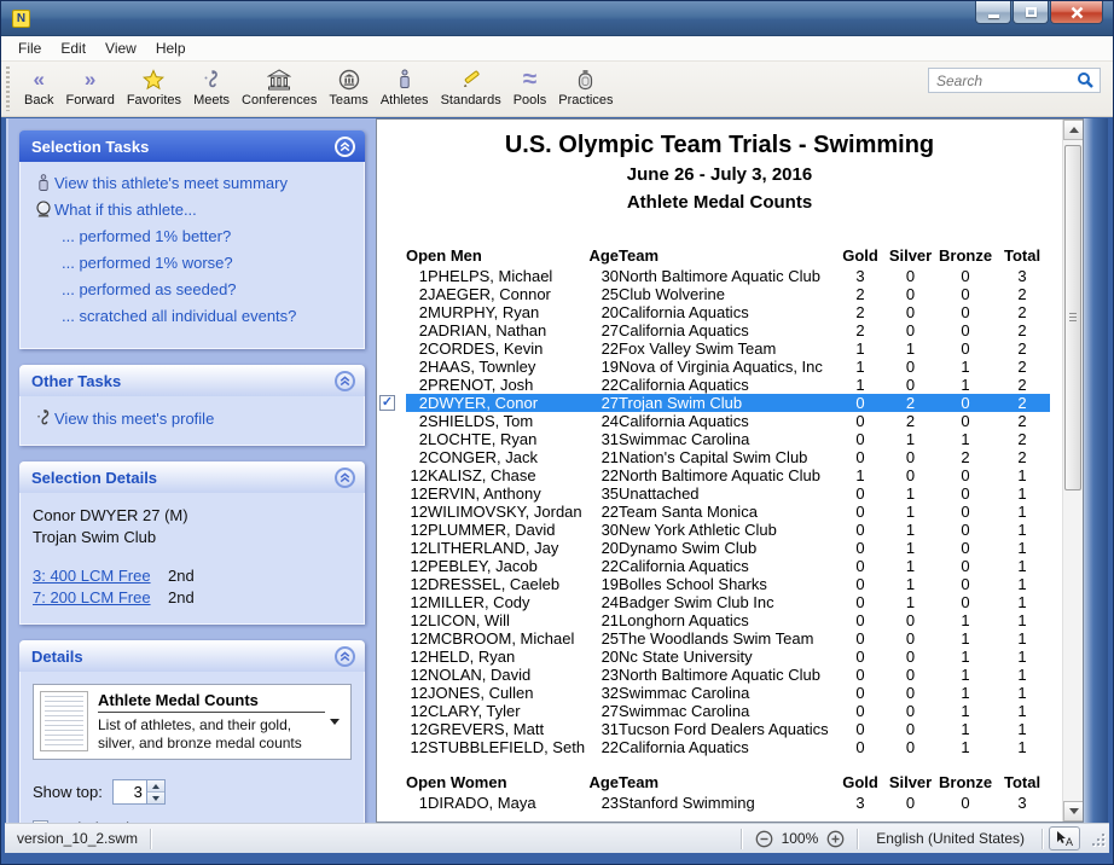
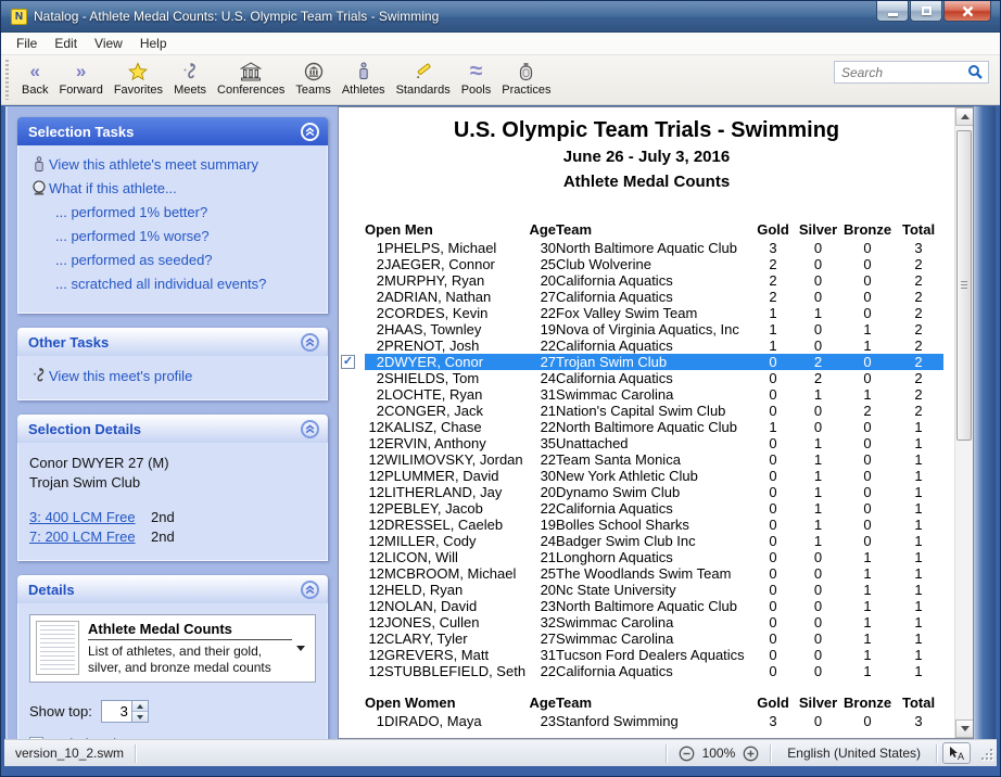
  N
+ Natalog - Athlete Medal Counts: U.S. Olympic Team Trials - Swimming
  File
  Edit
  View
  Help
  «
  Back
  »
  Forward
  Favorites
  Meets
  Conferences
  Teams
  Athletes
  Standards
  ≈
  Pools
  Practices
  Search
  Selection Tasks
  View this athlete's meet summary
  What if this athlete...
  ... performed 1% better?
  ... performed 1% worse?
  ... performed as seeded?
  ... scratched all individual events?
  Other Tasks
  View this meet's profile
  Selection Details
  Conor DWYER 27 (M)
  Trojan Swim Club
  3: 400 LCM Free
  2nd
  7: 200 LCM Free
  2nd
  Details
  Athlete Medal Counts
  List of athletes, and their gold, silver, and bronze medal counts
  Show top:
  3
  U.S. Olympic Team Trials - Swimming
  June 26 - July 3, 2016
  Athlete Medal Counts
  Open Men	Age	Team	Gold	Silver	Bronze	Total
  	1	PHELPS, Michael	30	North Baltimore Aquatic Club	3	0	0	3
  	2	JAEGER, Connor	25	Club Wolverine	2	0	0	2
  	2	MURPHY, Ryan	20	California Aquatics	2	0	0	2
  	2	ADRIAN, Nathan	27	California Aquatics	2	0	0	2
  	2	CORDES, Kevin	22	Fox Valley Swim Team	1	1	0	2
  	2	HAAS, Townley	19	Nova of Virginia Aquatics, Inc	1	0	1	2
  	2	PRENOT, Josh	22	California Aquatics	1	0	1	2
  ✓	2	DWYER, Conor	27	Trojan Swim Club	0	2	0	2
  	2	SHIELDS, Tom	24	California Aquatics	0	2	0	2
  	2	LOCHTE, Ryan	31	Swimmac Carolina	0	1	1	2
  	2	CONGER, Jack	21	Nation's Capital Swim Club	0	0	2	2
  	12	KALISZ, Chase	22	North Baltimore Aquatic Club	1	0	0	1
  	12	ERVIN, Anthony	35	Unattached	0	1	0	1
  	12	WILIMOVSKY, Jordan	22	Team Santa Monica	0	1	0	1
  	12	PLUMMER, David	30	New York Athletic Club	0	1	0	1
  	12	LITHERLAND, Jay	20	Dynamo Swim Club	0	1	0	1
  	12	PEBLEY, Jacob	22	California Aquatics	0	1	0	1
  	12	DRESSEL, Caeleb	19	Bolles School Sharks	0	1	0	1
  	12	MILLER, Cody	24	Badger Swim Club Inc	0	1	0	1
  	12	LICON, Will	21	Longhorn Aquatics	0	0	1	1
  	12	MCBROOM, Michael	25	The Woodlands Swim Team	0	0	1	1
  	12	HELD, Ryan	20	Nc State University	0	0	1	1
  	12	NOLAN, David	23	North Baltimore Aquatic Club	0	0	1	1
  	12	JONES, Cullen	32	Swimmac Carolina	0	0	1	1
  	12	CLARY, Tyler	27	Swimmac Carolina	0	0	1	1
  	12	GREVERS, Matt	31	Tucson Ford Dealers Aquatics	0	0	1	1
  	12	STUBBLEFIELD, Seth	22	California Aquatics	0	0	1	1
  Open Women	Age	Team	Gold	Silver	Bronze	Total
  	1	DIRADO, Maya	23	Stanford Swimming	3	0	0	3
  version_10_2.swm
  100%
  English (United States)
  A
